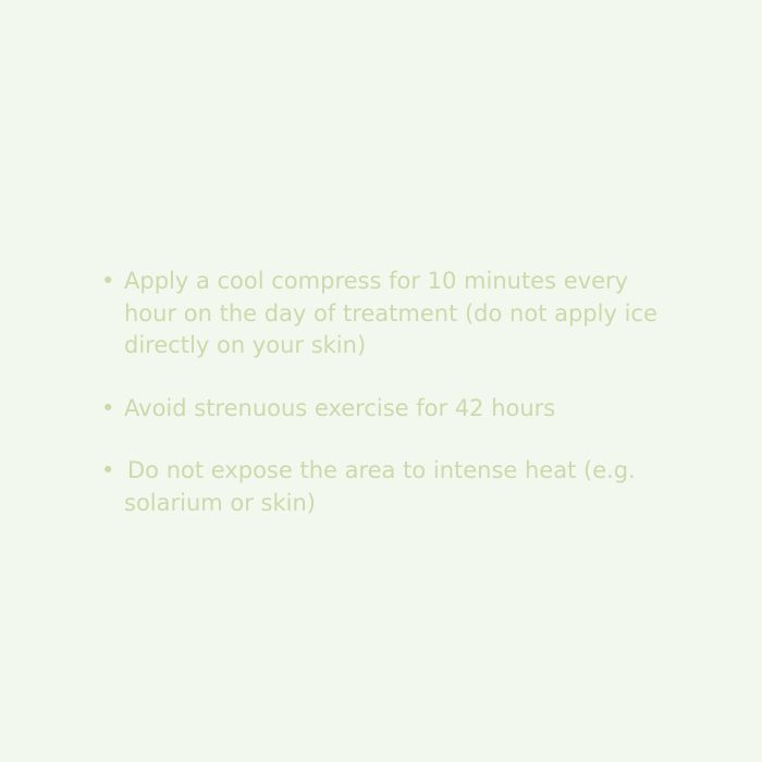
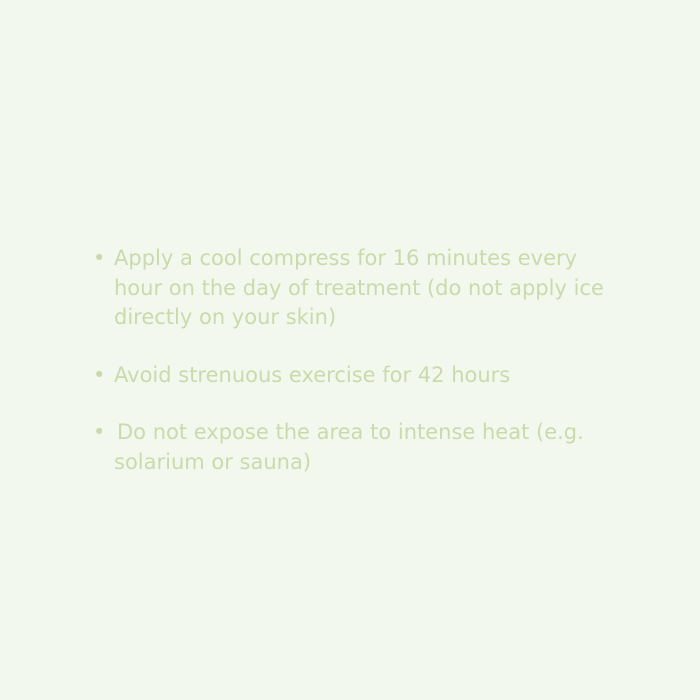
  •
- Apply a cool compress for 10 minutes every hour on the day of treatment (do not apply ice directly on your skin)
+ Apply a cool compress for 16 minutes every hour on the day of treatment (do not apply ice directly on your skin)
  •
  Avoid strenuous exercise for 42 hours
  •
- Do not expose the area to intense heat (e.g. solarium or skin)
+ Do not expose the area to intense heat (e.g. solarium or sauna)
